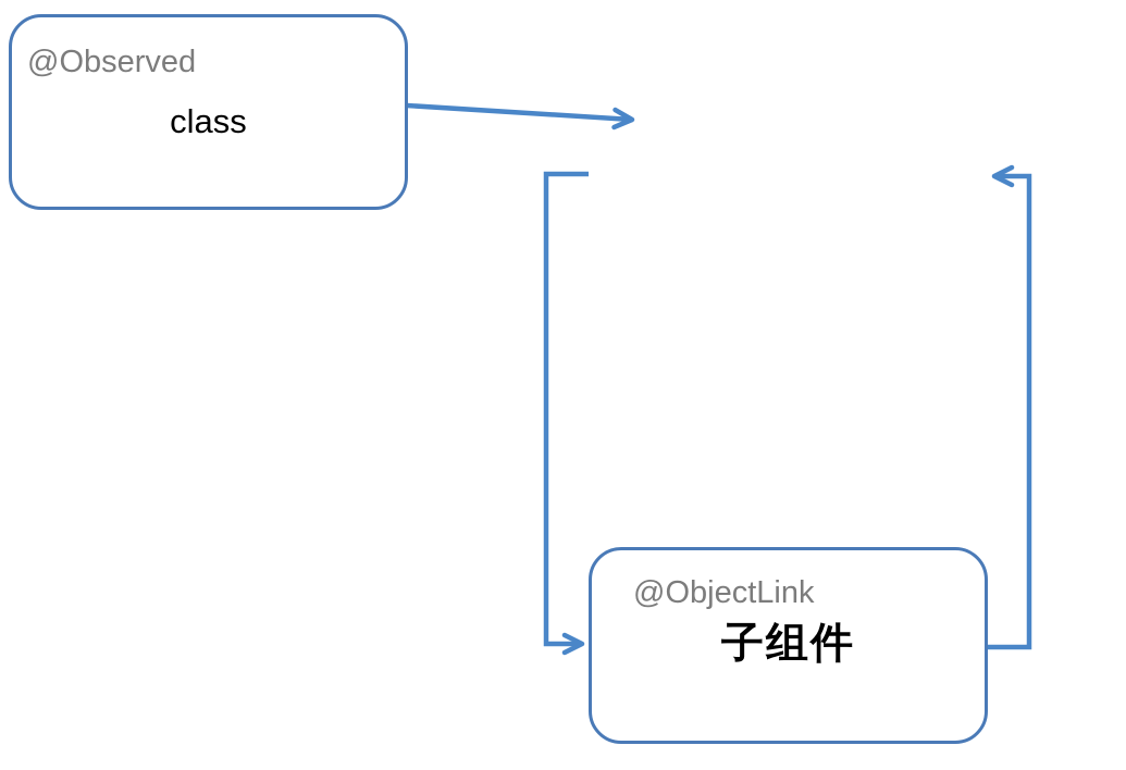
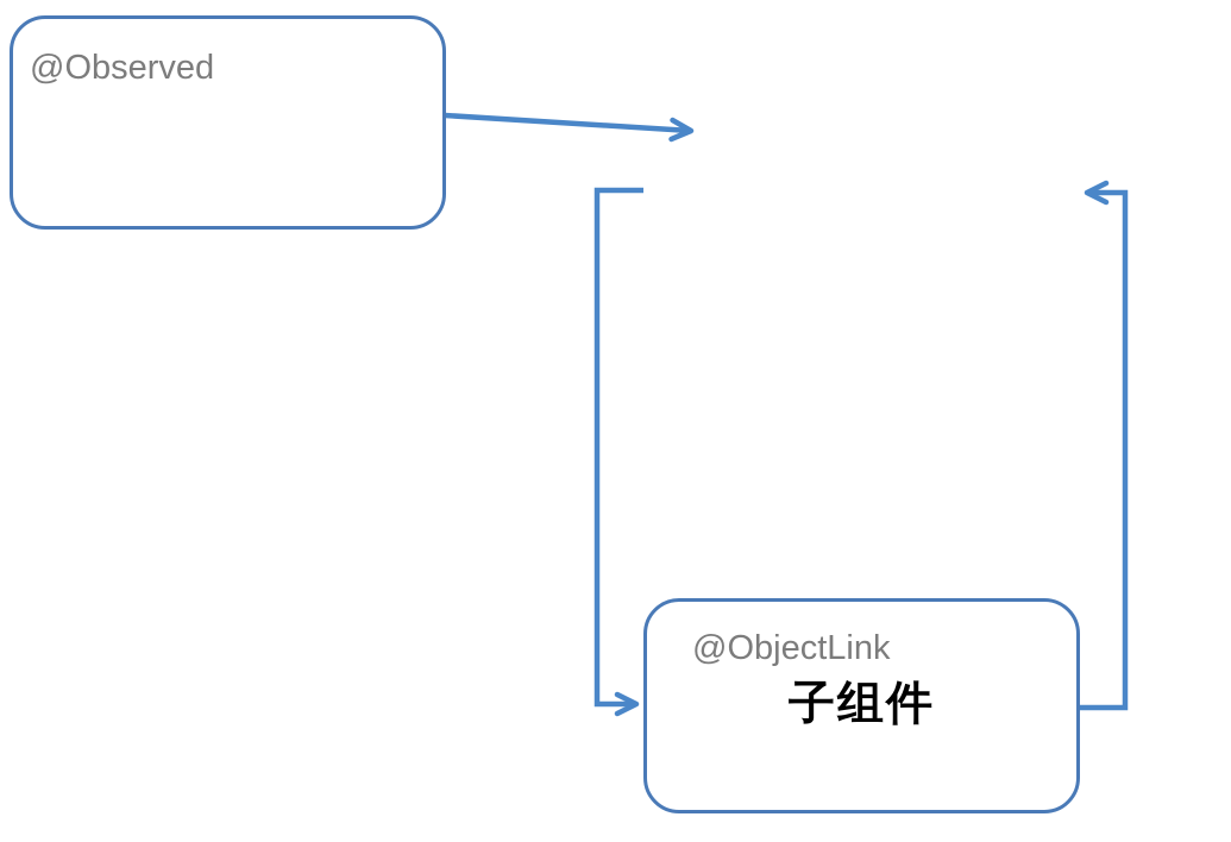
  @Observed
- class
  @ObjectLink
  子组件
